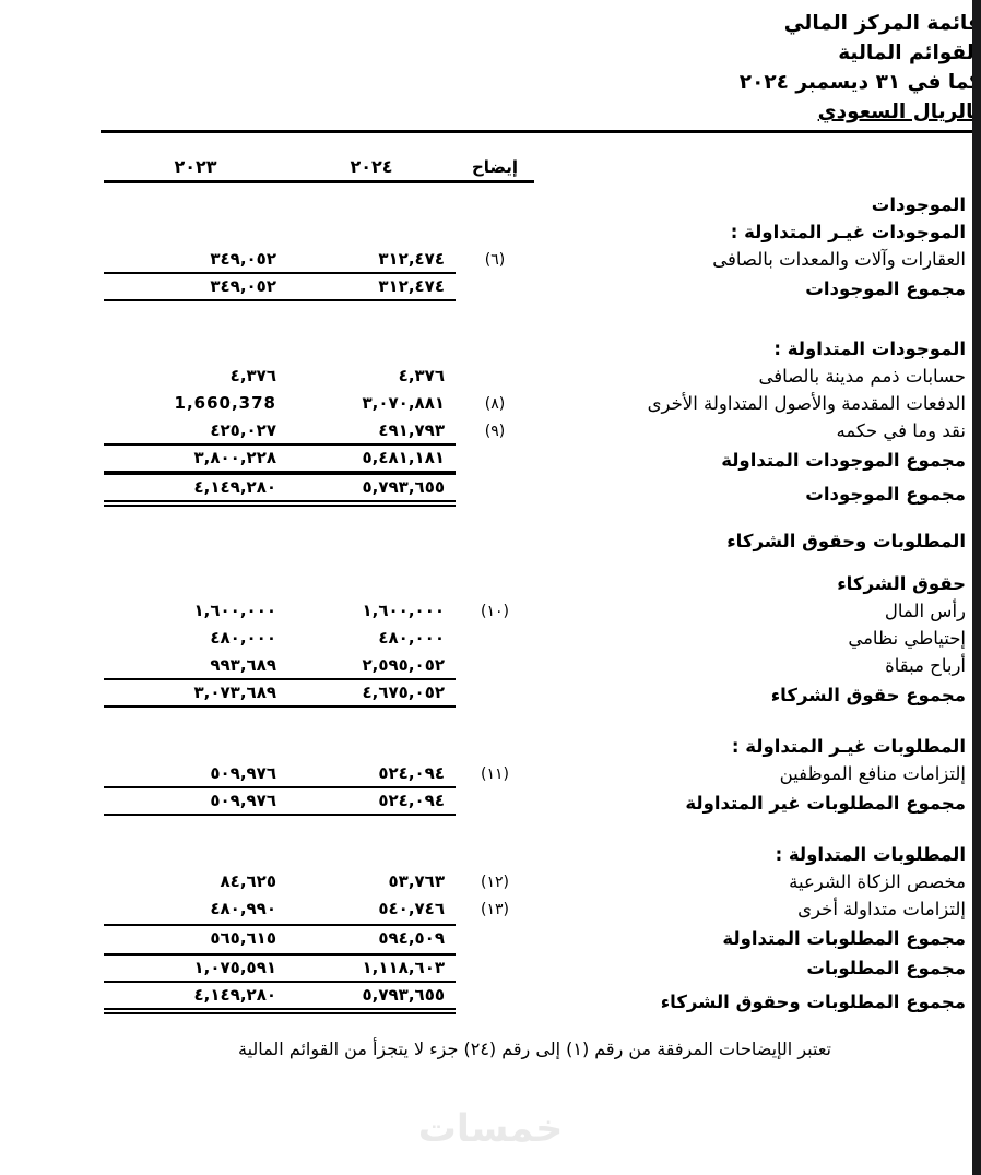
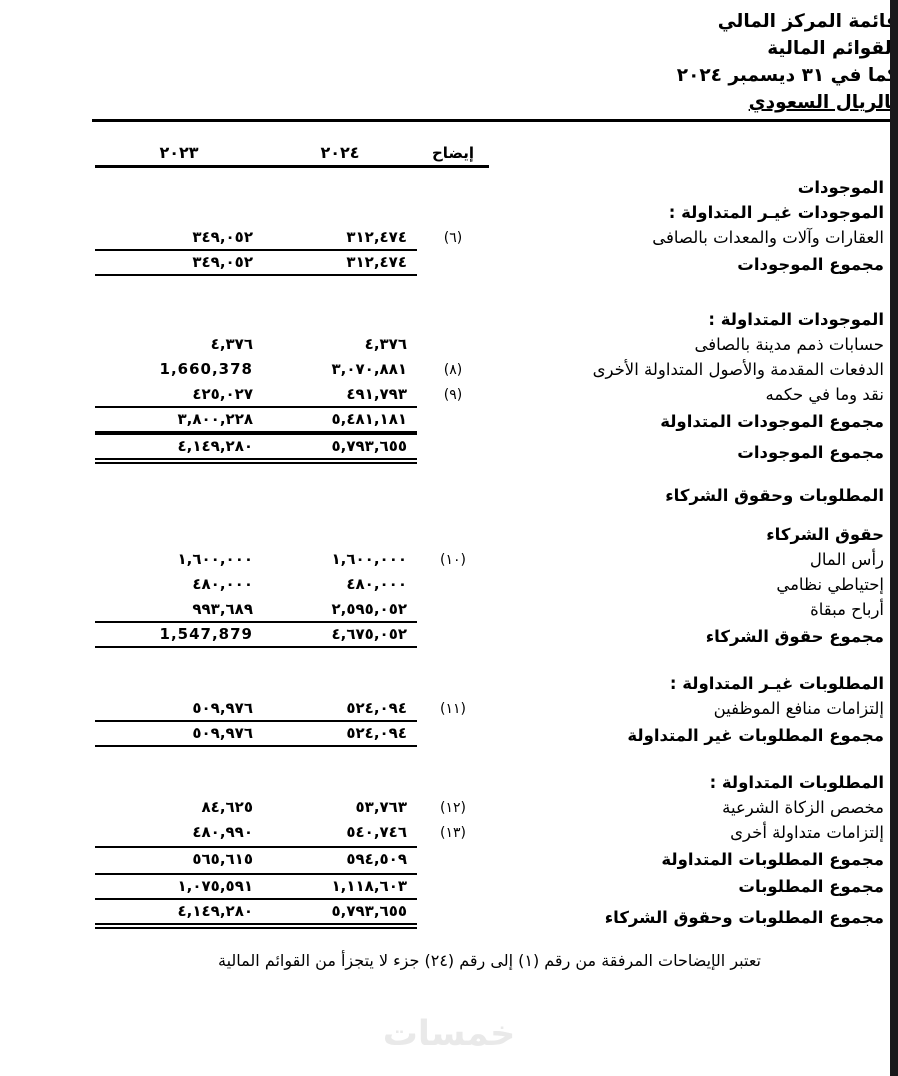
  ائمة المركز المالي
  لقوائم المالية
  ما في ٣١ ديسمبر ٢٠٢٤
  الريال السعودي
  إيضاح
  ٢٠٢٤
  ٢٠٢٣
  الموجودات
  الموجودات غيـر المتداولة :
  العقارات وآلات والمعدات بالصافى
  (٦)
  ٣١٢,٤٧٤
  ٣٤٩,٠٥٢
  مجموع الموجودات
  ٣١٢,٤٧٤
  ٣٤٩,٠٥٢
  الموجودات المتداولة :
  حسابات ذمم مدينة بالصافى
  ٤,٣٧٦
  ٤,٣٧٦
  الدفعات المقدمة والأصول المتداولة الأخرى
  (٨)
  ٣,٠٧٠,٨٨١
  1,660,378
  نقد وما في حكمه
  (٩)
  ٤٩١,٧٩٣
  ٤٢٥,٠٢٧
  مجموع الموجودات المتداولة
  ٥,٤٨١,١٨١
  ٣,٨٠٠,٢٢٨
  مجموع الموجودات
  ٥,٧٩٣,٦٥٥
  ٤,١٤٩,٢٨٠
  المطلوبات وحقوق الشركاء
  حقوق الشركاء
  رأس المال
  (١٠)
  ١,٦٠٠,٠٠٠
  ١,٦٠٠,٠٠٠
  إحتياطي نظامي
  ٤٨٠,٠٠٠
  ٤٨٠,٠٠٠
  أرباح مبقاة
  ٢,٥٩٥,٠٥٢
  ٩٩٣,٦٨٩
  مجموع حقوق الشركاء
  ٤,٦٧٥,٠٥٢
- ٣,٠٧٣,٦٨٩
+ 1,547,879
  المطلوبات غيـر المتداولة :
  إلتزامات منافع الموظفين
  (١١)
  ٥٢٤,٠٩٤
  ٥٠٩,٩٧٦
  مجموع المطلوبات غير المتداولة
  ٥٢٤,٠٩٤
  ٥٠٩,٩٧٦
  المطلوبات المتداولة :
  مخصص الزكاة الشرعية
  (١٢)
  ٥٣,٧٦٣
  ٨٤,٦٢٥
  إلتزامات متداولة أخرى
  (١٣)
  ٥٤٠,٧٤٦
  ٤٨٠,٩٩٠
  مجموع المطلوبات المتداولة
  ٥٩٤,٥٠٩
  ٥٦٥,٦١٥
  مجموع المطلوبات
  ١,١١٨,٦٠٣
  ١,٠٧٥,٥٩١
  مجموع المطلوبات وحقوق الشركاء
  ٥,٧٩٣,٦٥٥
  ٤,١٤٩,٢٨٠
  تعتبر الإيضاحات المرفقة من رقم (١) إلى رقم (٢٤) جزء لا يتجزأ من القوائم المالية
